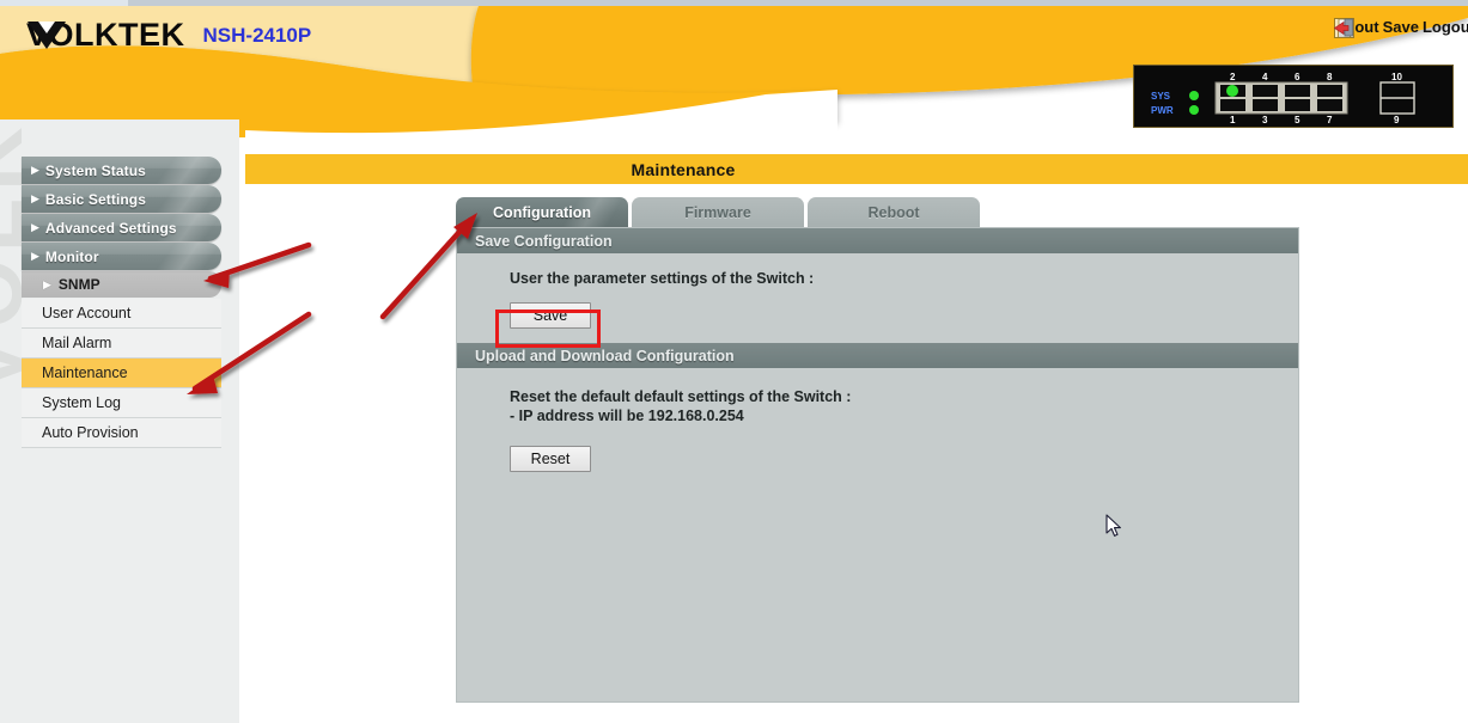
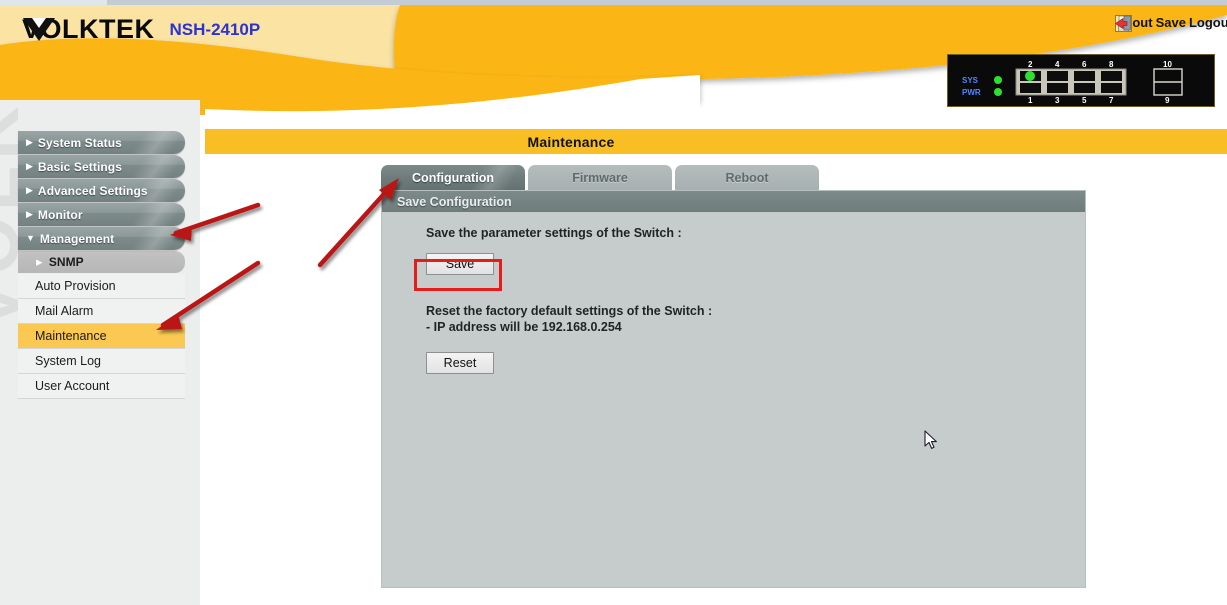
  OLKTEK
  NSH-2410P
  Save
  Logou
  SYS
  PWR
  2
  4
  6
  8
  10
  1
  3
  5
  7
  9
  ▶
  System Status
  ▶
  Basic Settings
  ▶
  Advanced Sett
  ▶
  Monitor
+ ▼
+ Management
  ▶
  SNMP
- User Account
+ Auto Provision
  Mail Alarm
  Maintenance
  System Log
- Auto Provision
+ User Account
  Maintenance
  Firmware
  Reboot
  Save Configuration
- User the parameter settings of the Switch :
+ Save the parameter settings of the Switch :
  Save
- Upload and Download Configuration
- Reset the default default settings of the Switch :
+ Reset the factory default settings of the Switch :
  - IP address will be 192.168.0.254
  Reset
